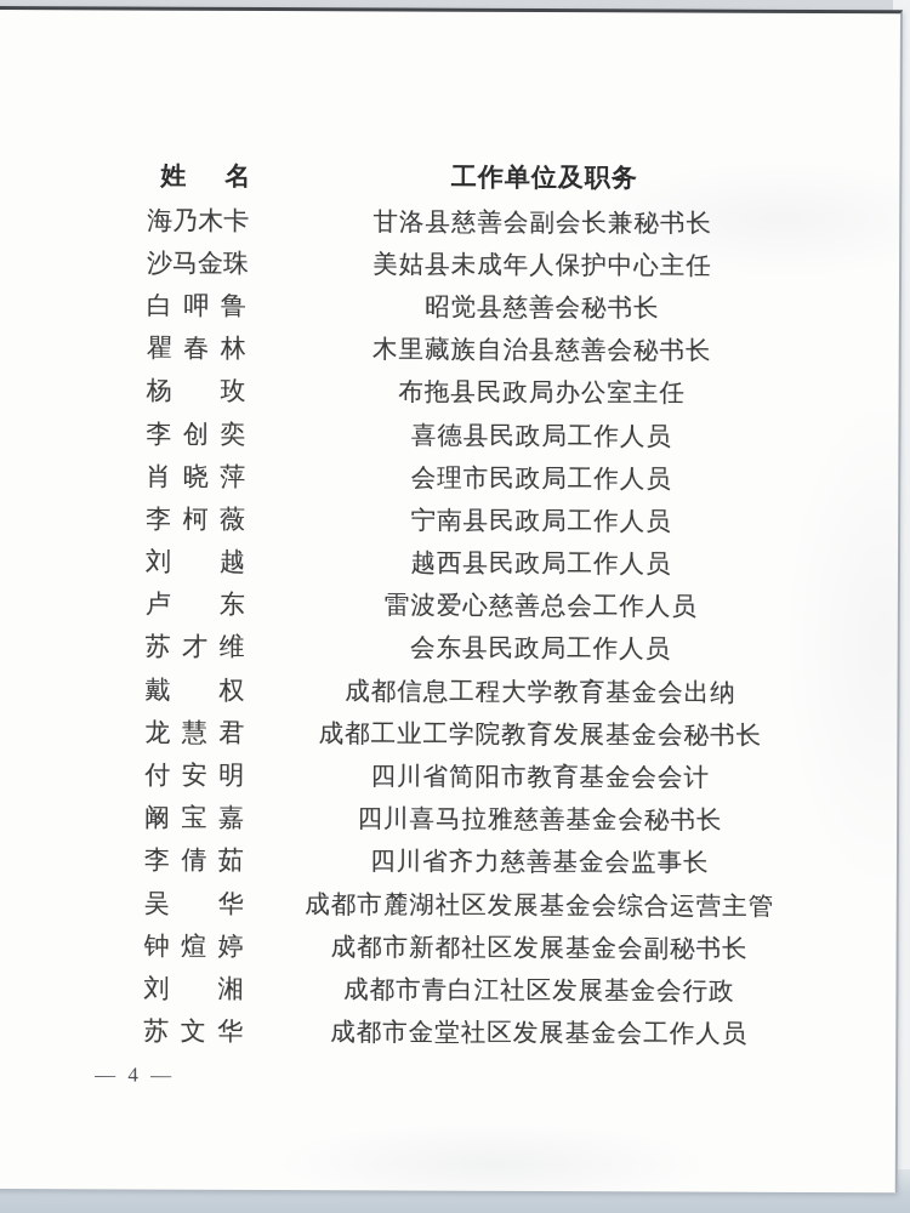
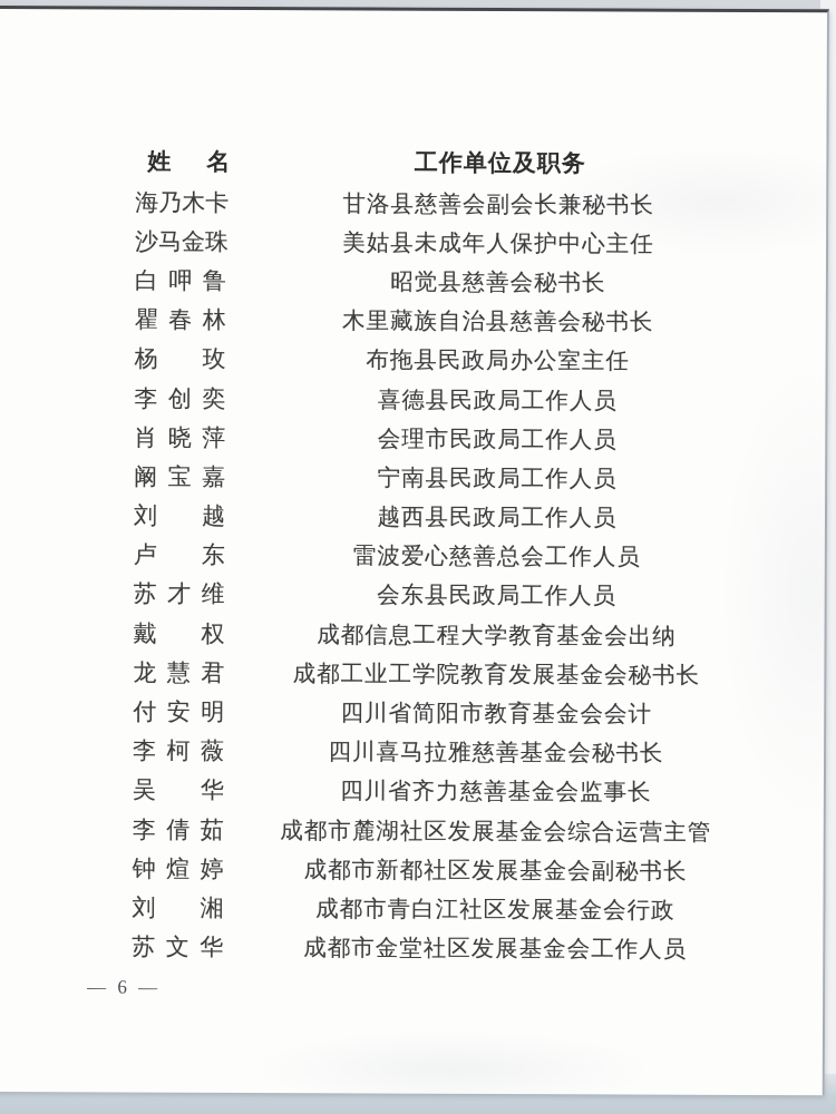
  姓名
  工作单位及职务
  海乃木卡
  甘洛县慈善会副会长兼秘书长
  沙马金珠
  美姑县未成年人保护中心主任
  白呷鲁
  昭觉县慈善会秘书长
  瞿春林
  木里藏族自治县慈善会秘书长
  杨玫
  布拖县民政局办公室主任
  李创奕
  喜德县民政局工作人员
  肖晓萍
  会理市民政局工作人员
- 李柯薇
+ 阚宝嘉
  宁南县民政局工作人员
  刘越
  越西县民政局工作人员
  卢东
  雷波爱心慈善总会工作人员
  苏才维
  会东县民政局工作人员
  戴权
  成都信息工程大学教育基金会出纳
  龙慧君
  成都工业工学院教育发展基金会秘书长
  付安明
  四川省简阳市教育基金会会计
- 阚宝嘉
+ 李柯薇
  四川喜马拉雅慈善基金会秘书长
- 李倩茹
+ 吴华
  四川省齐力慈善基金会监事长
- 吴华
+ 李倩茹
  成都市麓湖社区发展基金会综合运营主管
  钟煊婷
  成都市新都社区发展基金会副秘书长
  刘湘
  成都市青白江社区发展基金会行政
  苏文华
  成都市金堂社区发展基金会工作人员
- — 4 —
+ — 6 —
